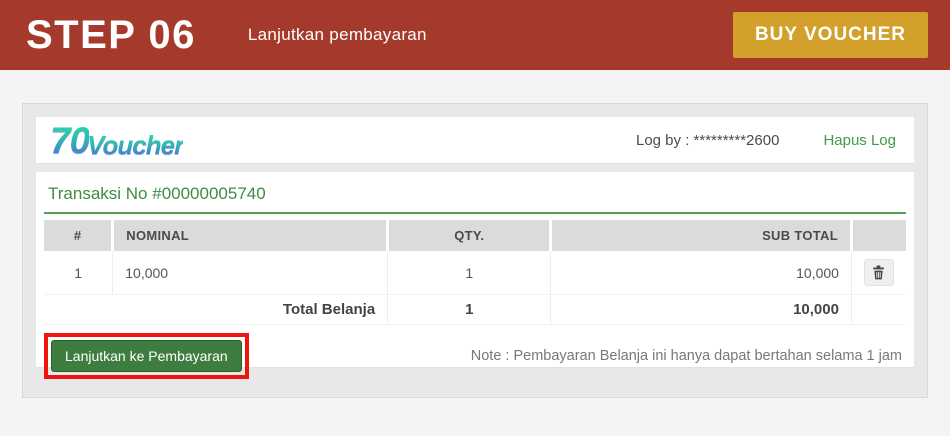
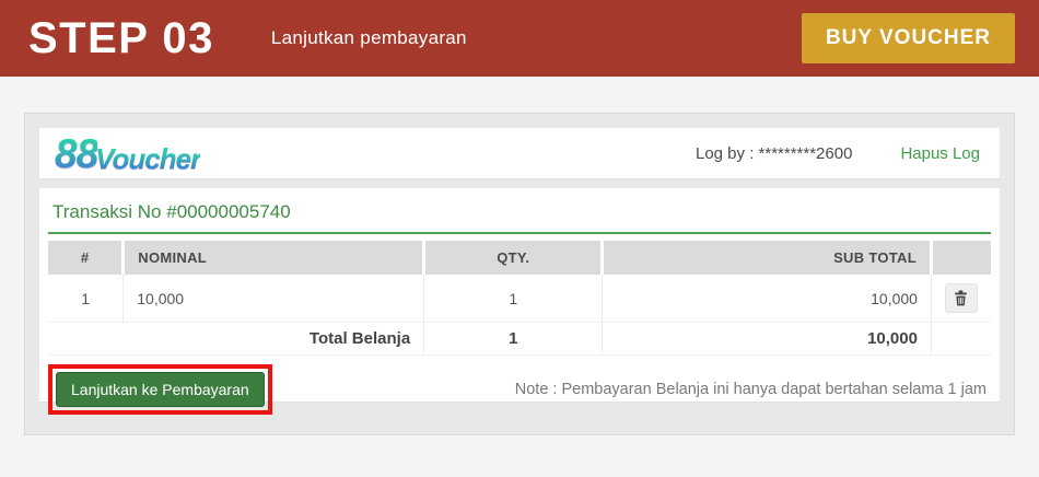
- STEP 06
+ STEP 03
  Lanjutkan pembayaran
  BUY VOUCHER
- 70
+ 88
  Voucher
  Log by : *********2600
  Hapus Log
  Transaksi No #00000005740
  #	NOMINAL	QTY.	SUB TOTAL
  1	10,000	1	10,000
  Total Belanja	1	10,000
  Lanjutkan ke Pembayaran
  Note : Pembayaran Belanja ini hanya dapat bertahan selama 1 jam
